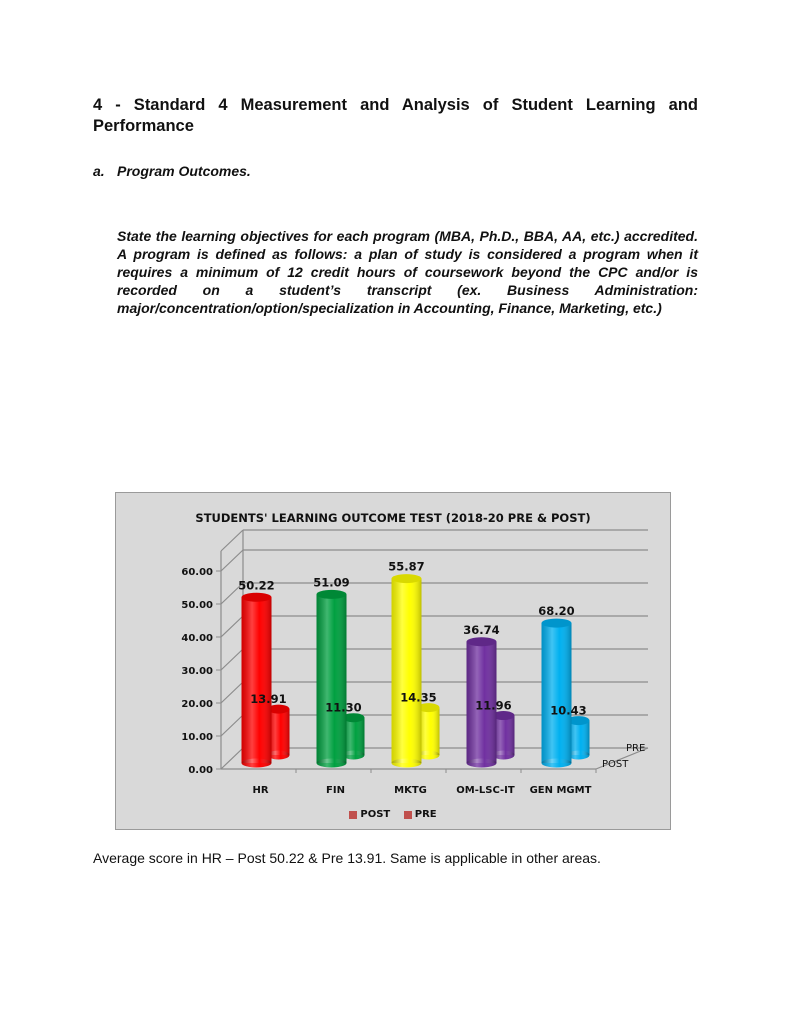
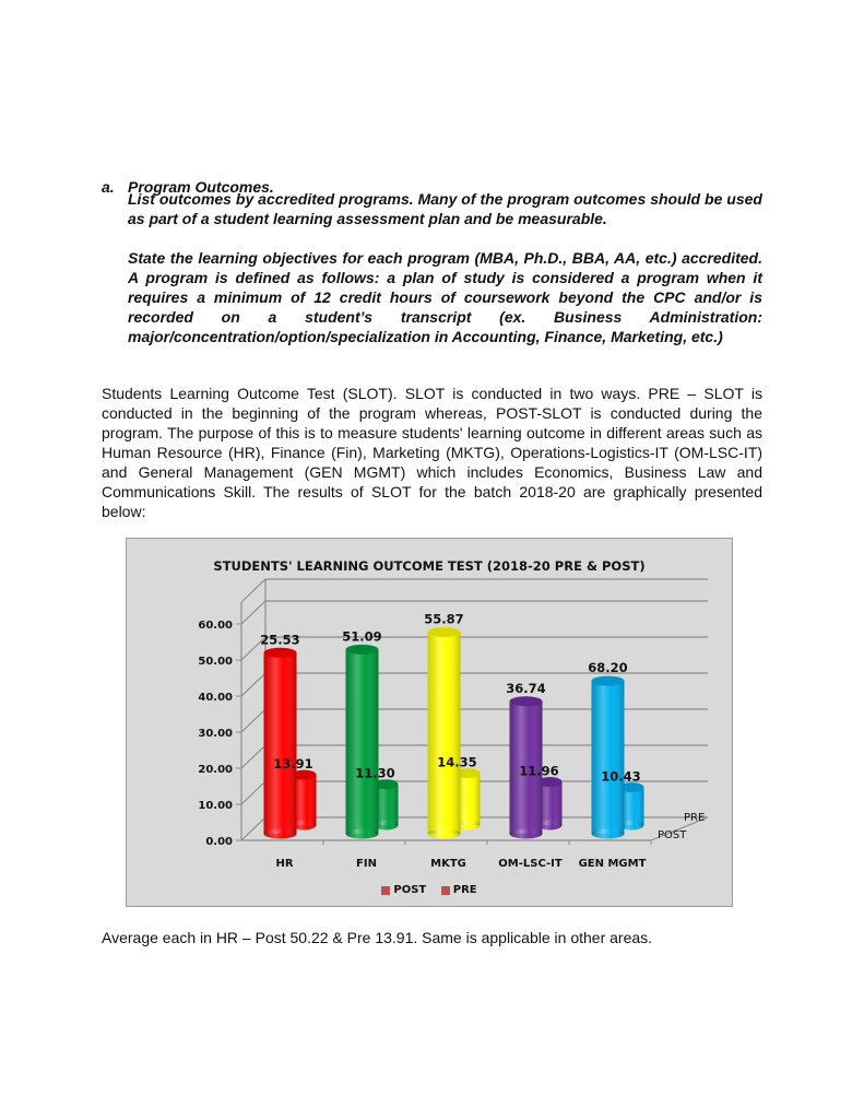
- 4 - Standard 4 Measurement and Analysis of Student Learning and Performance
  a. Program Outcomes.
+ List outcomes by accredited programs. Many of the program outcomes should be used as part of a student learning assessment plan and be measurable.
  State the learning objectives for each program (MBA, Ph.D., BBA, AA, etc.) accredited. A program is defined as follows: a plan of study is considered a program when it requires a minimum of 12 credit hours of coursework beyond the CPC and/or is recorded on a student’s transcript (ex. Business Administration: major/concentration/option/specialization in Accounting, Finance, Marketing, etc.)
+ Students Learning Outcome Test (SLOT). SLOT is conducted in two ways. PRE – SLOT is conducted in the beginning of the program whereas, POST-SLOT is conducted during the program. The purpose of this is to measure students' learning outcome in different areas such as Human Resource (HR), Finance (Fin), Marketing (MKTG), Operations-Logistics-IT (OM-LSC-IT) and General Management (GEN MGMT) which includes Economics, Business Law and Communications Skill. The results of SLOT for the batch 2018-20 are graphically presented below:
  STUDENTS' LEARNING OUTCOME TEST (2018-20 PRE & POST)
  0.00
  10.00
  20.00
  30.00
  40.00
  50.00
  60.00
  PRE
  POST
  HR
- 50.22
+ 25.53
  13.91
  FIN
  51.09
  11.30
  MKTG
  55.87
  14.35
  OM-LSC-IT
  36.74
  11.96
  GEN MGMT
  68.20
  10.43
  POST
  PRE
- Average score in HR – Post 50.22 & Pre 13.91. Same is applicable in other areas.
+ Average each in HR – Post 50.22 & Pre 13.91. Same is applicable in other areas.
